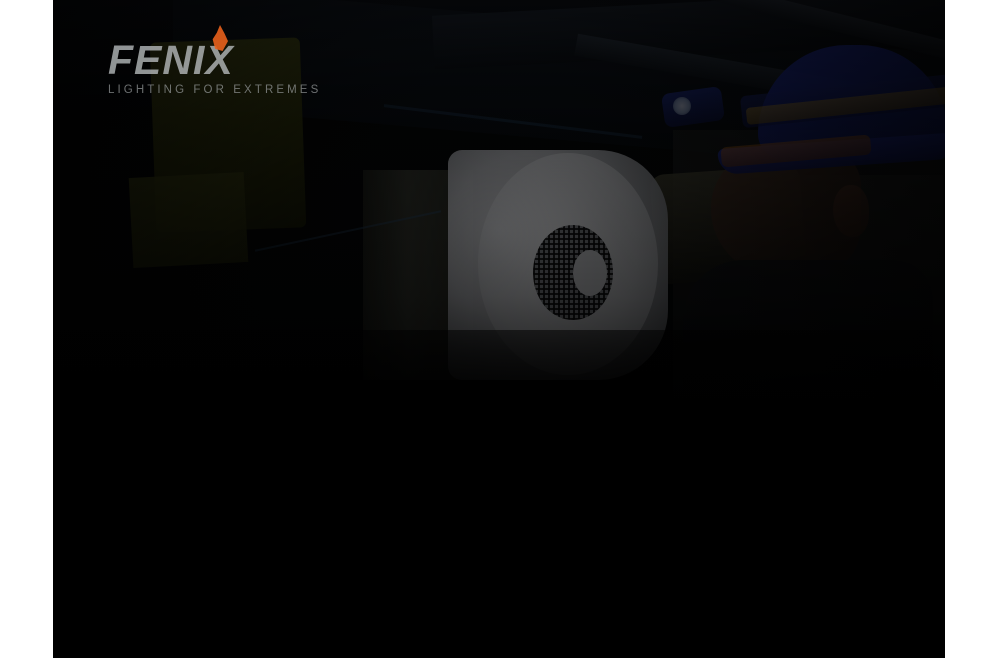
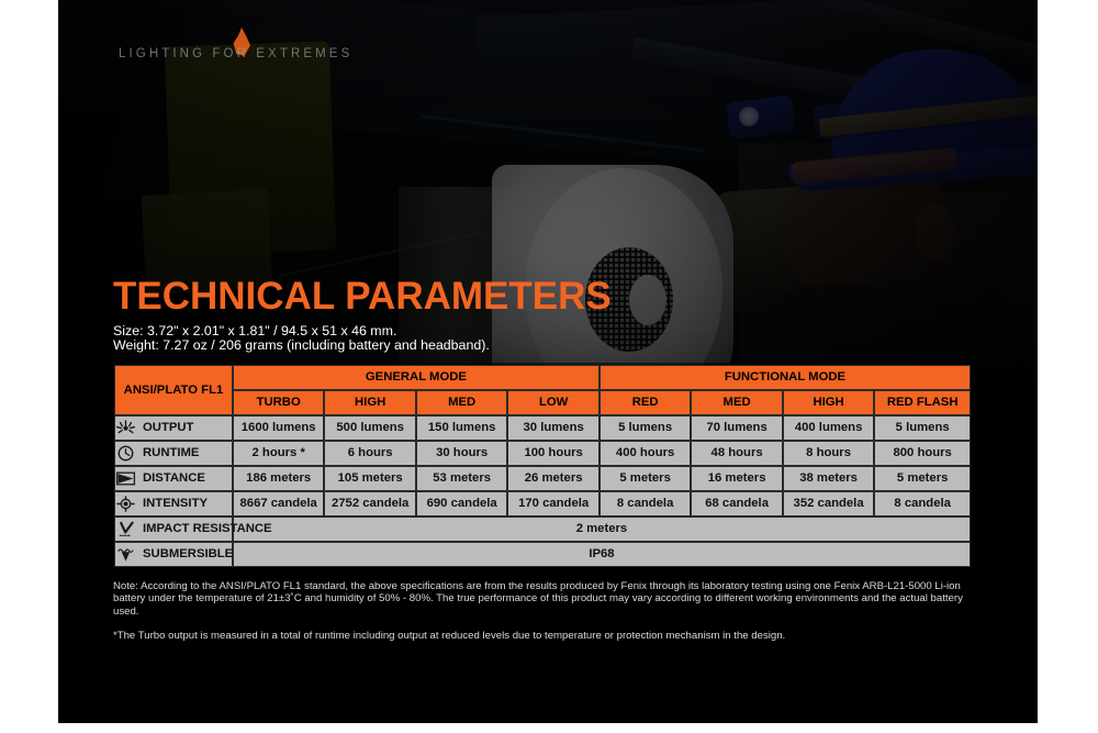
- FENIX
  LIGHTING FOR EXTREMES
+ TECHNICAL PARAMETERS
+ Size: 3.72" x 2.01" x 1.81" / 94.5 x 51 x 46 mm.
+ Weight: 7.27 oz / 206 grams (including battery and headband).
+ ANSI/PLATO FL1	GENERAL MODE	FUNCTIONAL MODE
+ TURBO	HIGH	MED	LOW	RED	MED	HIGH	RED FLASH
+ OUTPUT	1600 lumens	500 lumens	150 lumens	30 lumens	5 lumens	70 lumens	400 lumens	5 lumens
+ RUNTIME	2 hours *	6 hours	30 hours	100 hours	400 hours	48 hours	8 hours	800 hours
+ DISTANCE	186 meters	105 meters	53 meters	26 meters	5 meters	16 meters	38 meters	5 meters
+ INTENSITY	8667 candela	2752 candela	690 candela	170 candela	8 candela	68 candela	352 candela	8 candela
+ IMPACT RESISTANCE	2 meters
+ SUBMERSIBLE	IP68
+ Note: According to the ANSI/PLATO FL1 standard, the above specifications are from the results produced by Fenix through its laboratory testing using one Fenix ARB-L21-5000 Li-ion battery under the temperature of 21±3˚C and humidity of 50% - 80%. The true performance of this product may vary according to different working environments and the actual battery used.
+ *The Turbo output is measured in a total of runtime including output at reduced levels due to temperature or protection mechanism in the design.
